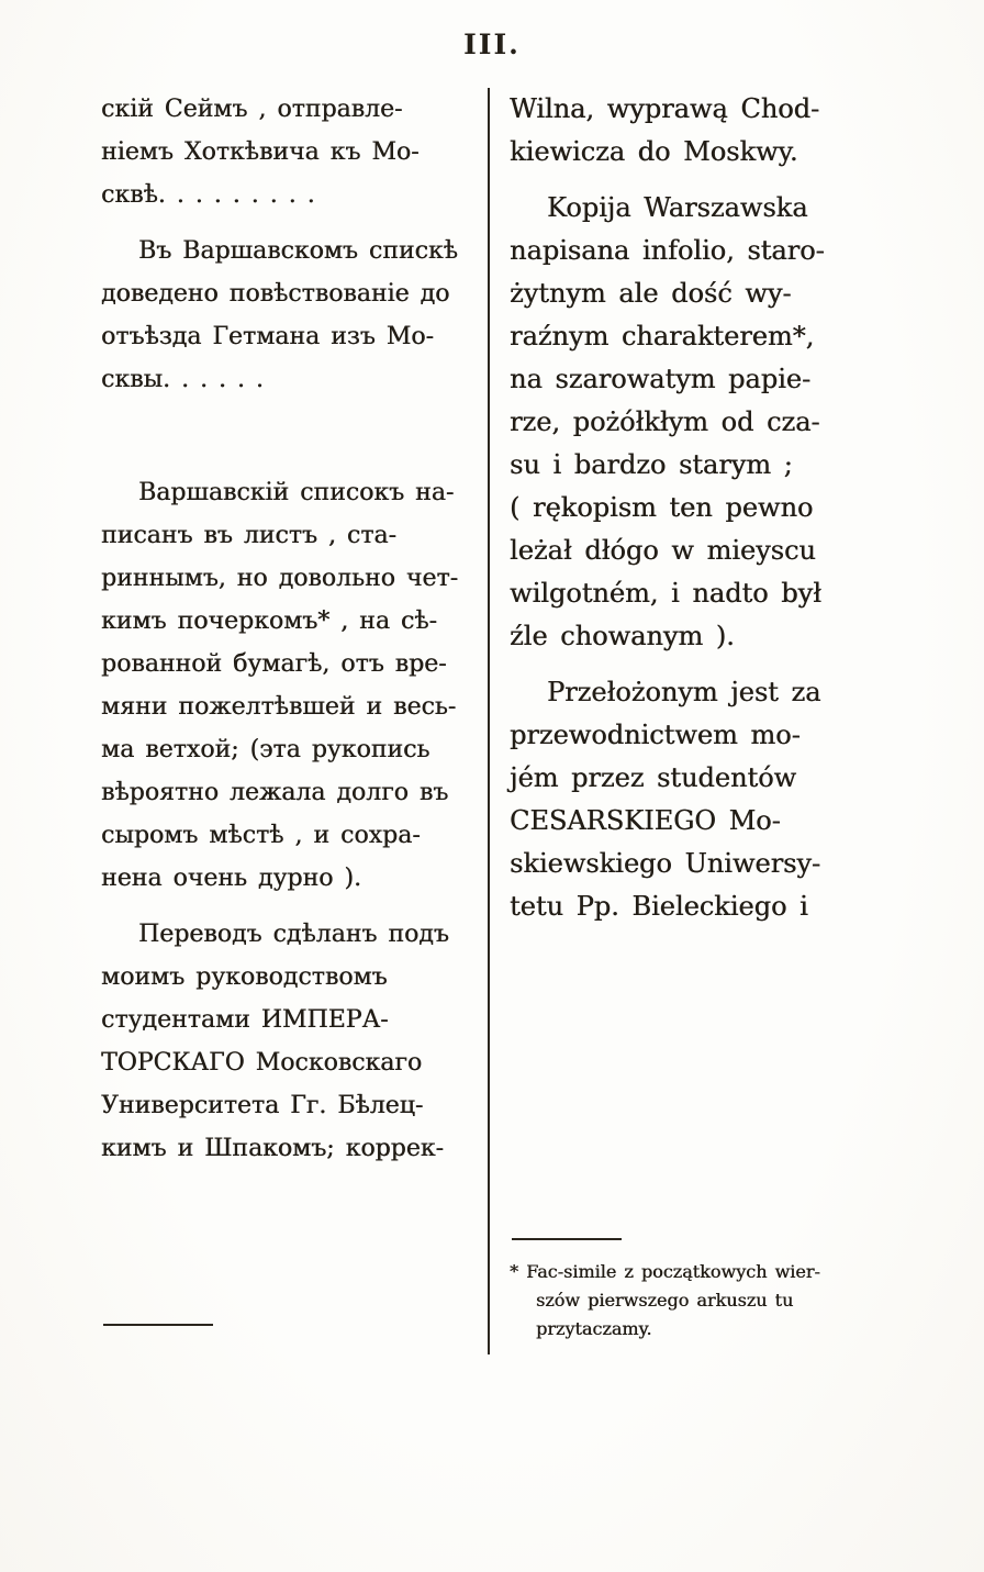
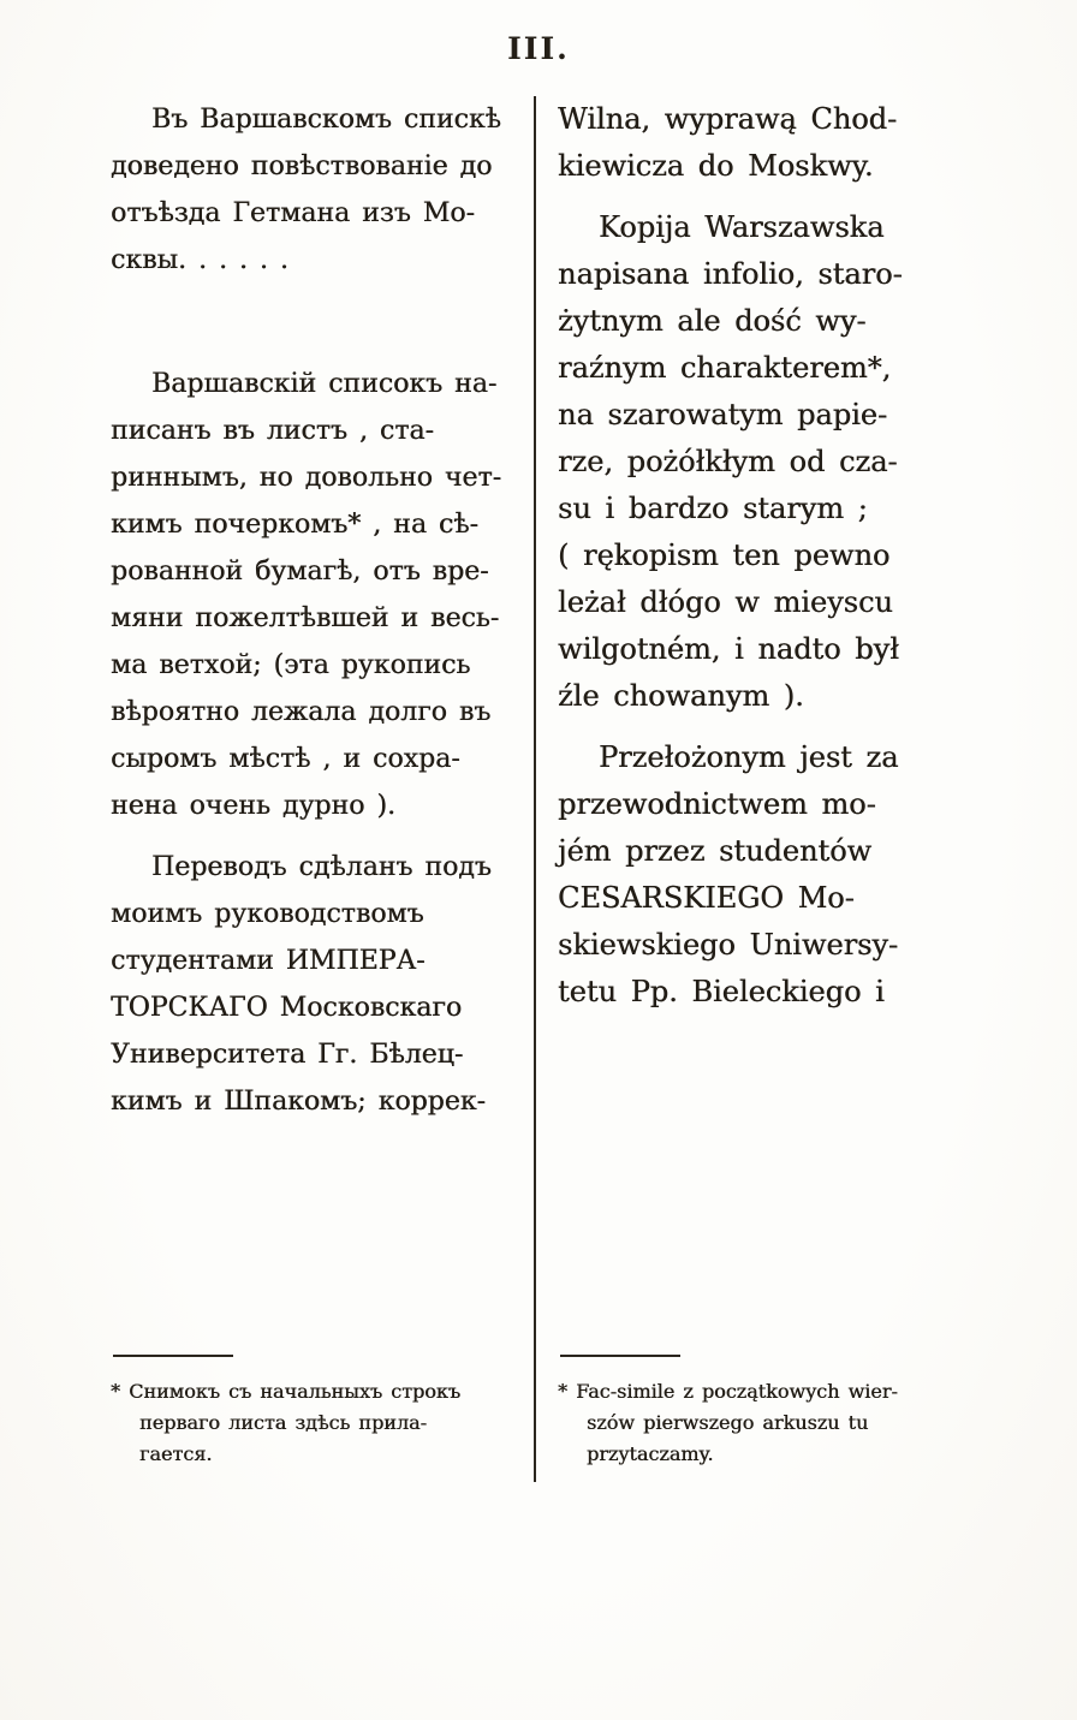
  III.
- скій Сеймъ , отправле-
- ніемъ Хоткѣвича къ Мо-
- сквѣ. . . . . . . . .
  Въ Варшавскомъ спискѣ
  доведено повѣствованіе до
  отъѣзда Гетмана изъ Мо-
  сквы. . . . . .
  Варшавскій списокъ на-
  писанъ въ листъ , ста-
  риннымъ, но довольно чет-
  кимъ почеркомъ* , на сѣ-
  рованной бумагѣ, отъ вре-
  мяни пожелтѣвшей и весь-
  ма ветхой; (эта рукопись
  вѣроятно лежала долго въ
  сыромъ мѣстѣ , и сохра-
  нена очень дурно ).
  Переводъ сдѣланъ подъ
  моимъ руководствомъ
  студентами ИМПЕРА-
  ТОРСКАГО Московскаго
  Университета Гг. Бѣлец-
  кимъ и Шпакомъ; коррек-
+ * Снимокъ съ начальныхъ строкъ
+ перваго листа здѣсь прила-
+ гается.
  Wilna, wyprawą Chod-
  kiewicza do Moskwy.
  Kopija Warszawska
  napisana infolio, staro-
  żytnym ale dość wy-
  raźnym charakterem*,
  na szarowatym papie-
  rze, pożółkłym od cza-
  su i bardzo starym ;
  ( rękopism ten pewno
  leżał dłógo w mieyscu
  wilgotném, i nadto był
  źle chowanym ).
  Przełożonym jest za
  przewodnictwem mo-
  jém przez studentów
  CESARSKIEGO Mo-
  skiewskiego Uniwersy-
  tetu Pp. Bieleckiego i
  * Fac-simile z początkowych wier-
  szów pierwszego arkuszu tu
  przytaczamy.
